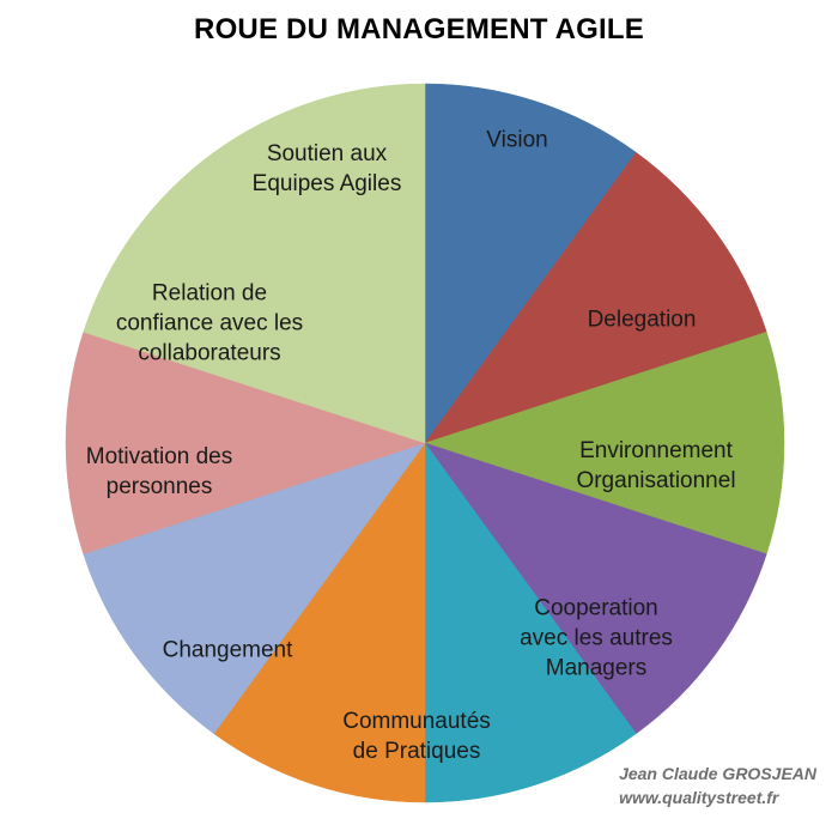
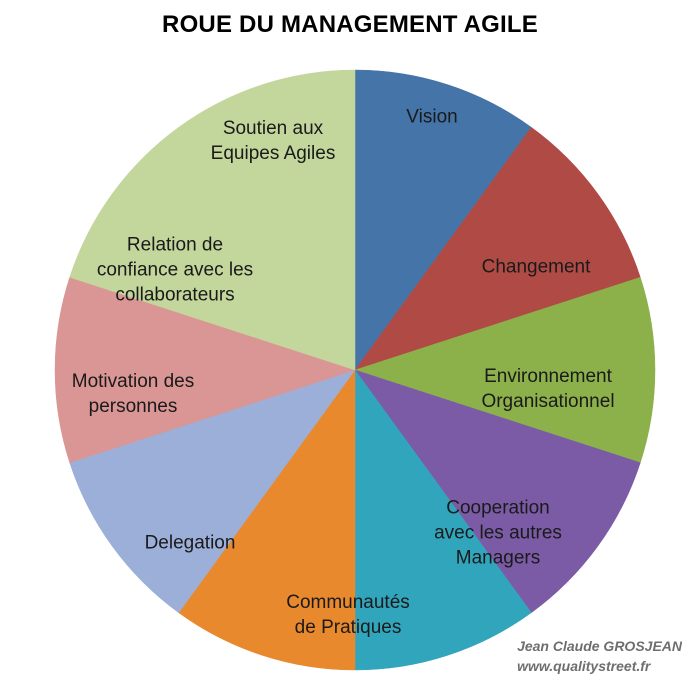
  ROUE DU MANAGEMENT AGILE
  Vision
- Delegation
+ Changement
  Environnement
  Organisationnel
  Cooperation
  avec les autres
  Managers
  Communautés
  de Pratiques
- Changement
+ Delegation
  Motivation des
  personnes
  Relation de
  confiance avec les
  collaborateurs
  Soutien aux
  Equipes Agiles
  Jean Claude GROSJEAN
  www.qualitystreet.fr
